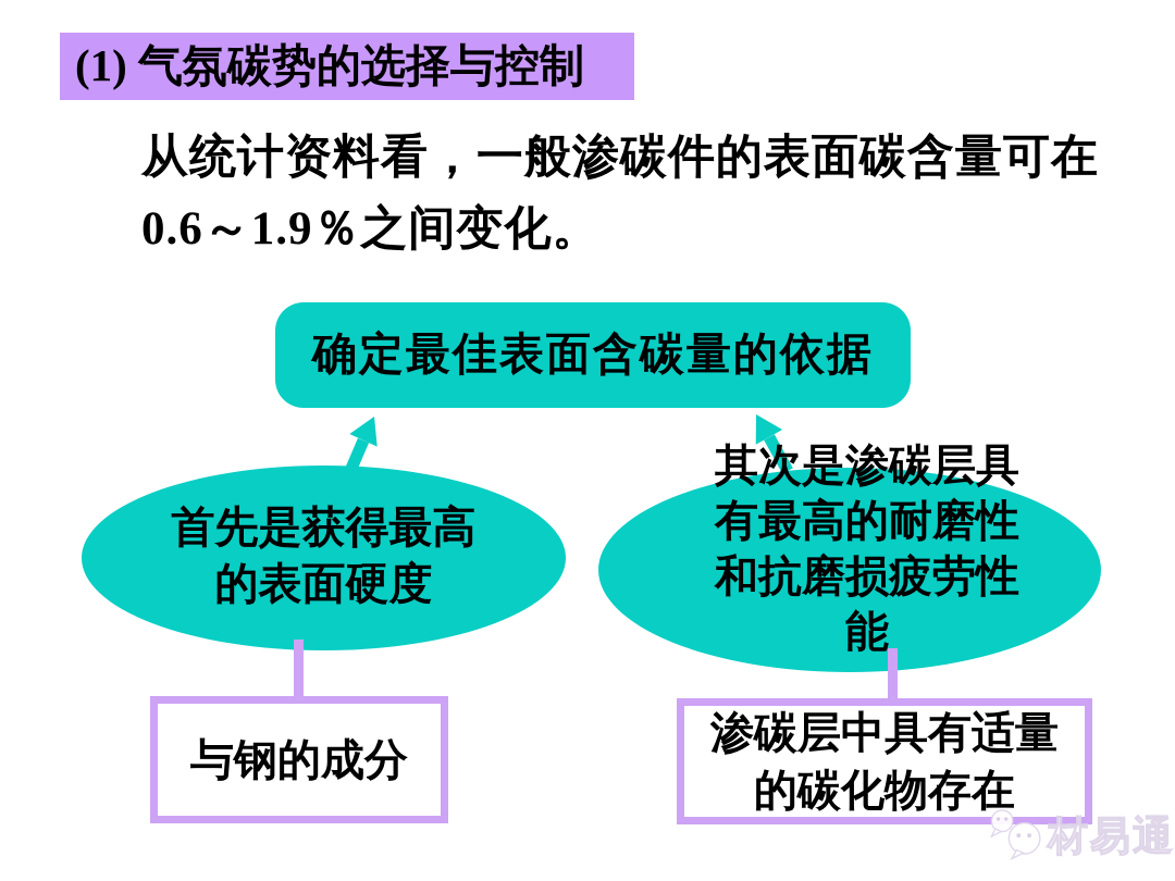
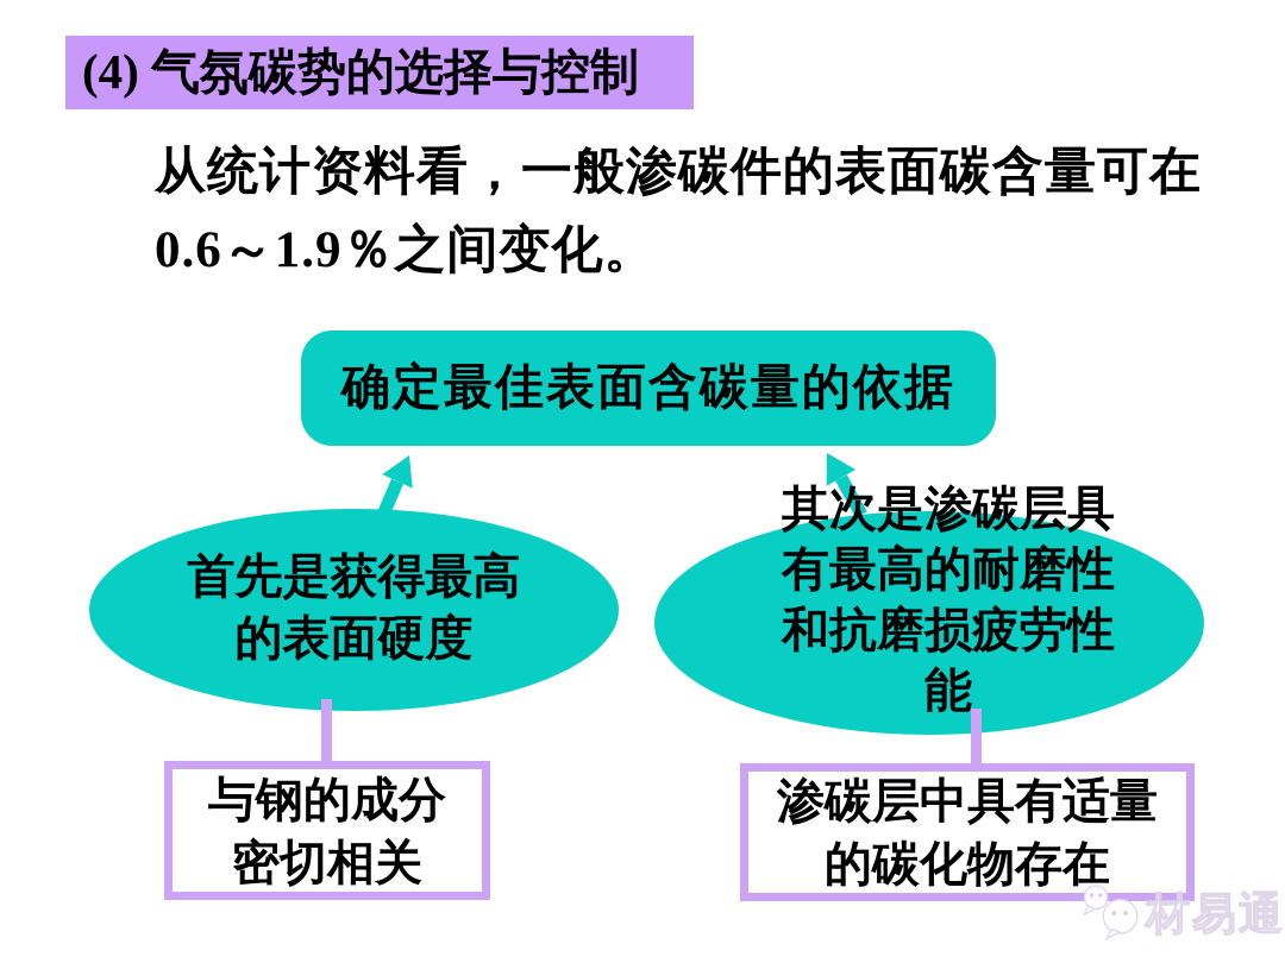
- (1) 气氛碳势的选择与控制
+ (4) 气氛碳势的选择与控制
  从统计资料看，一般渗碳件的表面碳含量可在
  0.6～1.9％之间变化。
  确定最佳表面含碳量的依据
  首先是获得最高
  的表面硬度
  其次是渗碳层具
  有最高的耐磨性
  和抗磨损疲劳性
  能
  与钢的成分
+ 密切相关
  渗碳层中具有适量
  的碳化物存在
  材易通
